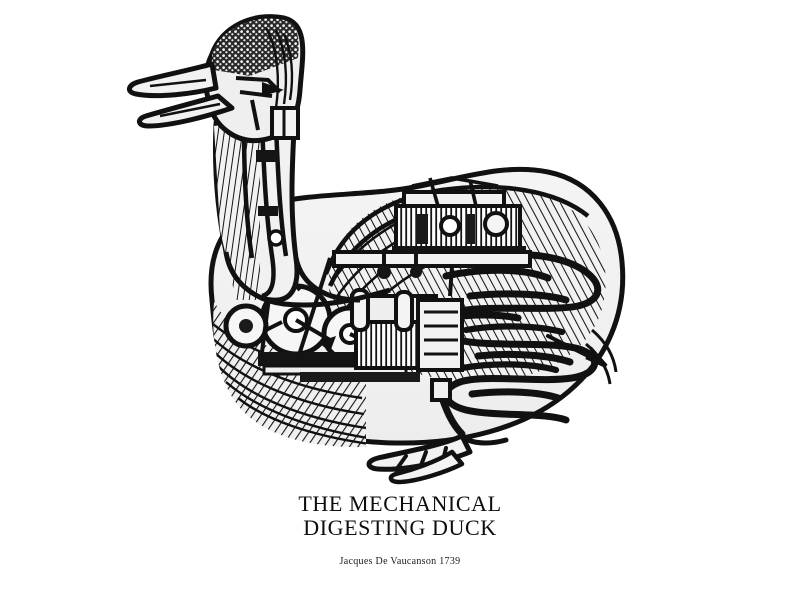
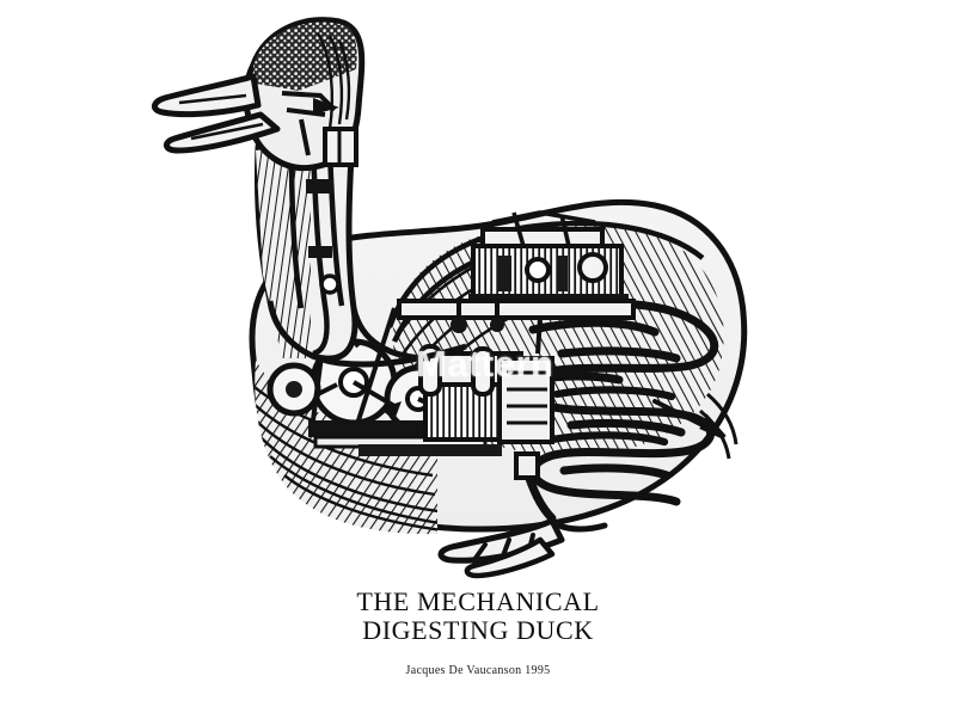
+ Mattern
  THE MECHANICAL
  DIGESTING DUCK
- Jacques De Vaucanson 1739
+ Jacques De Vaucanson 1995
